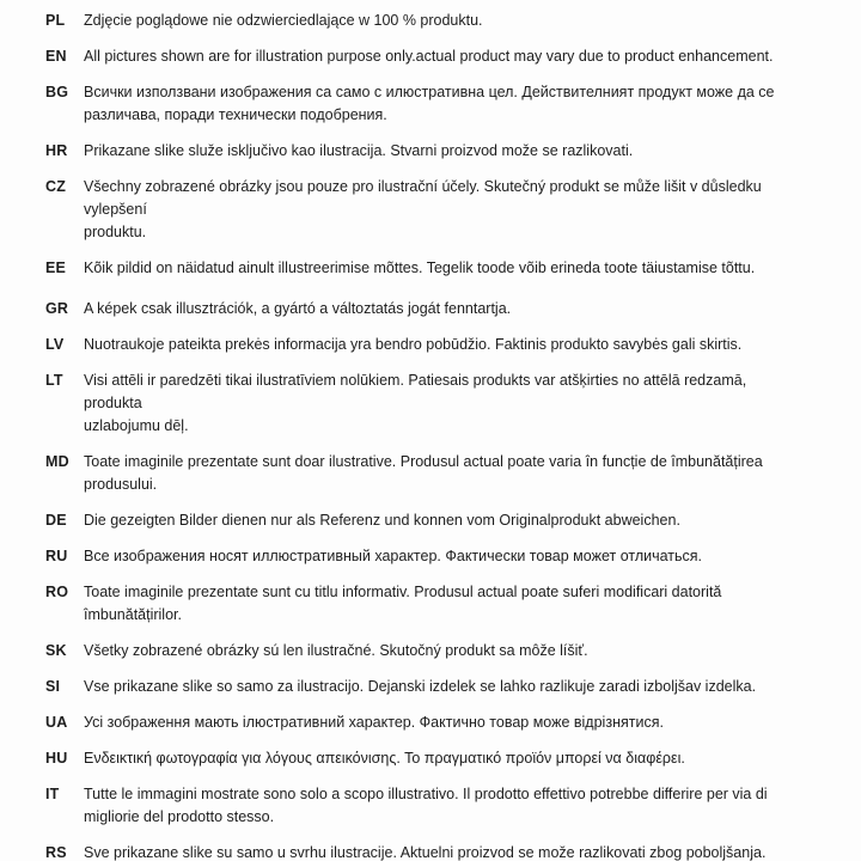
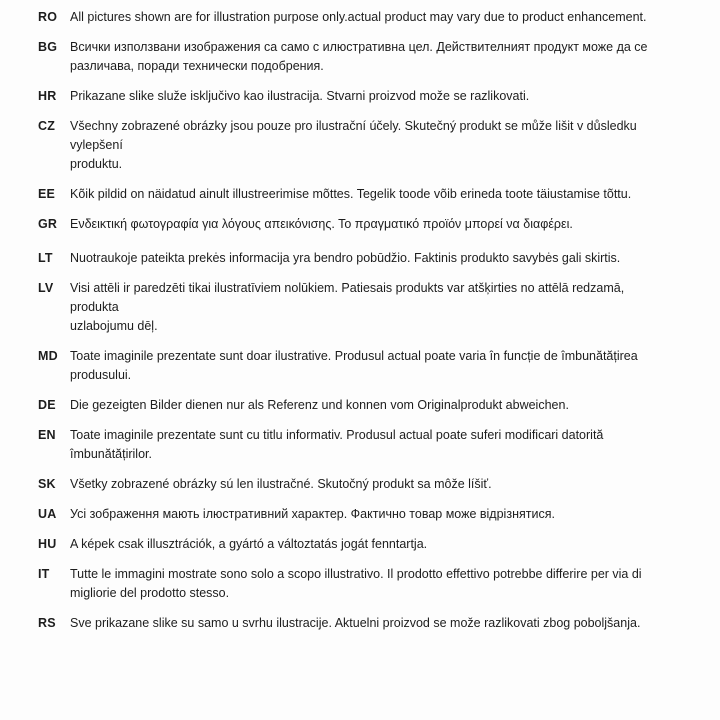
- PL
- Zdjęcie poglądowe nie odzwierciedlające w 100 % produktu.
- EN
+ RO
  All pictures shown are for illustration purpose only.actual product may vary due to product enhancement.
  BG
  Всички използвани изображения са само с илюстративна цел. Действителният продукт може да се
  различава, поради технически подобрения.
  HR
  Prikazane slike služe isključivo kao ilustracija. Stvarni proizvod može se razlikovati.
  CZ
  Všechny zobrazené obrázky jsou pouze pro ilustrační účely. Skutečný produkt se může lišit v důsledku vylepšení
  produktu.
  EE
  Kõik pildid on näidatud ainult illustreerimise mõttes. Tegelik toode võib erineda toote täiustamise tõttu.
  GR
- A képek csak illusztrációk, a gyártó a változtatás jogát fenntartja.
+ Ενδεικτική φωτογραφία για λόγους απεικόνισης. Το πραγματικό προϊόν μπορεί να διαφέρει.
- LV
+ LT
  Nuotraukoje pateikta prekės informacija yra bendro pobūdžio. Faktinis produkto savybės gali skirtis.
- LT
+ LV
  Visi attēli ir paredzēti tikai ilustratīviem nolūkiem. Patiesais produkts var atšķirties no attēlā redzamā, produkta
  uzlabojumu dēļ.
  MD
  Toate imaginile prezentate sunt doar ilustrative. Produsul actual poate varia în funcție de îmbunătățirea
  produsului.
  DE
  Die gezeigten Bilder dienen nur als Referenz und konnen vom Originalprodukt abweichen.
- RU
- Все изображения носят иллюстративный характер. Фактически товар может отличаться.
- RO
+ EN
  Toate imaginile prezentate sunt cu titlu informativ. Produsul actual poate suferi modificari datorită
  îmbunătățirilor.
  SK
  Všetky zobrazené obrázky sú len ilustračné. Skutočný produkt sa môže líšiť.
- SI
- Vse prikazane slike so samo za ilustracijo. Dejanski izdelek se lahko razlikuje zaradi izboljšav izdelka.
  UA
  Усі зображення мають ілюстративний характер. Фактично товар може відрізнятися.
  HU
- Ενδεικτική φωτογραφία για λόγους απεικόνισης. Το πραγματικό προϊόν μπορεί να διαφέρει.
+ A képek csak illusztrációk, a gyártó a változtatás jogát fenntartja.
  IT
  Tutte le immagini mostrate sono solo a scopo illustrativo. Il prodotto effettivo potrebbe differire per via di
  migliorie del prodotto stesso.
  RS
  Sve prikazane slike su samo u svrhu ilustracije. Aktuelni proizvod se može razlikovati zbog poboljšanja.
